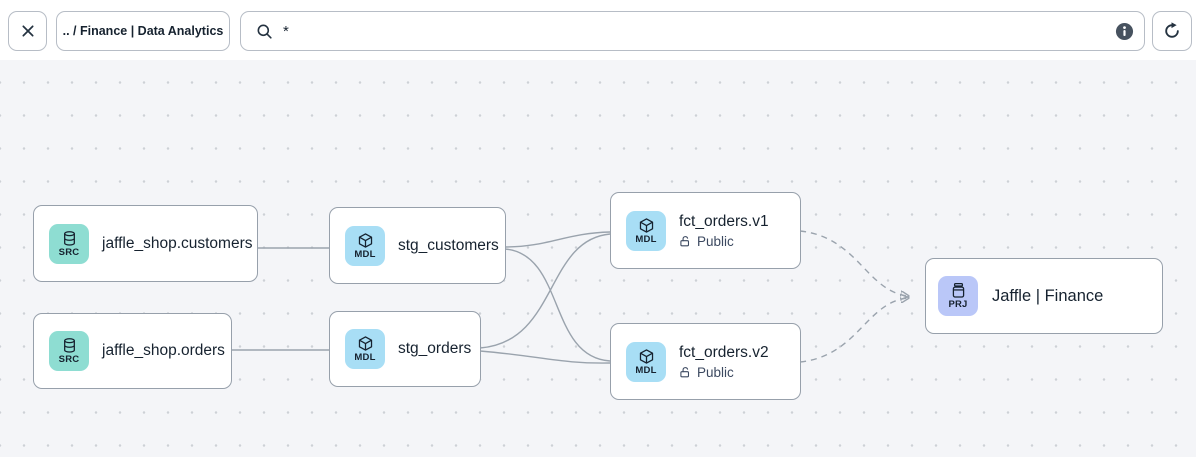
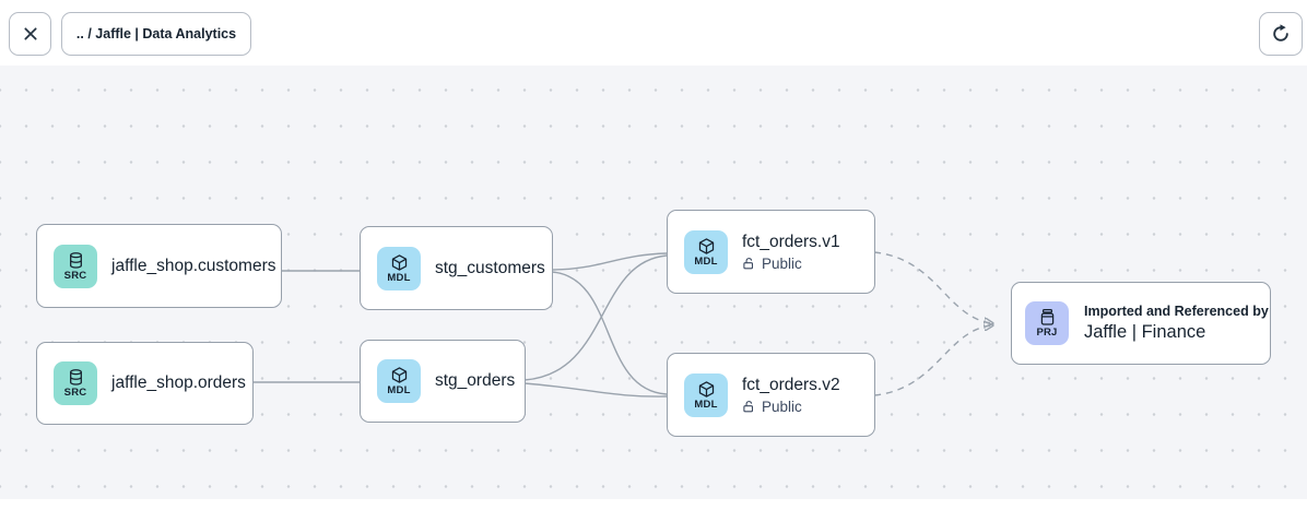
- .. / Finance | Data Analytics
+ .. / Jaffle | Data Analytics
- *
  SRC
  jaffle_shop.customers
  SRC
  jaffle_shop.orders
  MDL
  stg_customers
  MDL
  stg_orders
  MDL
  fct_orders.v1
  Public
  MDL
  fct_orders.v2
  Public
  PRJ
+ Imported and Referenced by
  Jaffle | Finance
